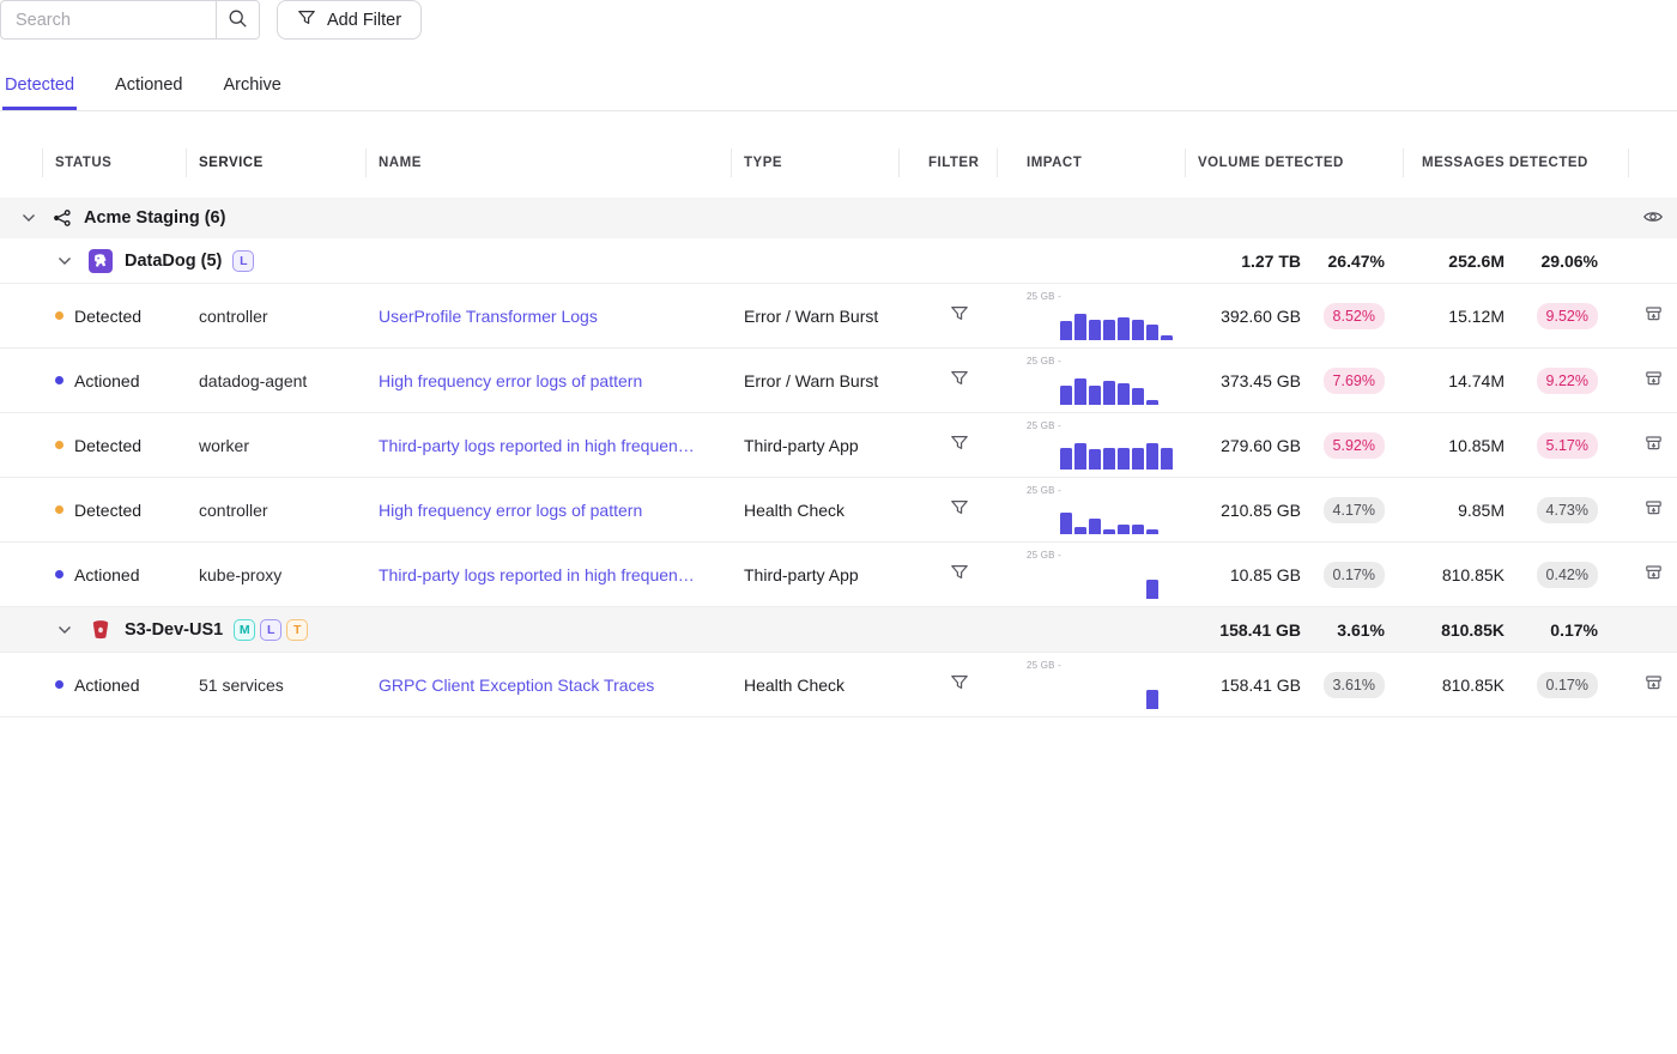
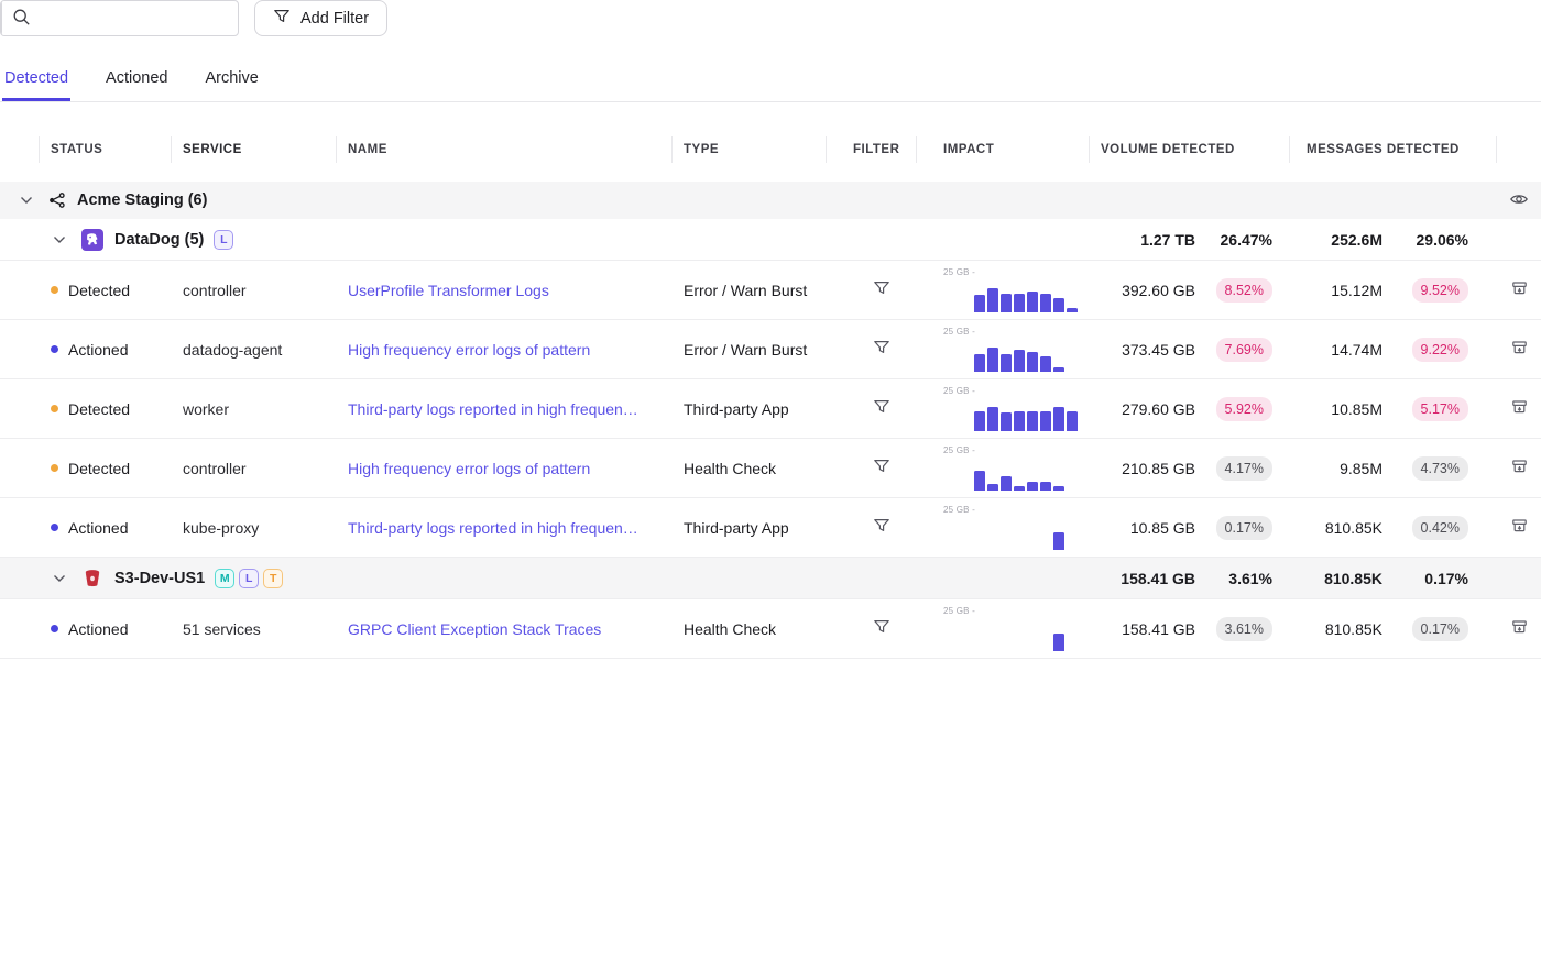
- Search
  Add Filter
  Detected
  Actioned
  Archive
  STATUS
  SERVICE
  NAME
  TYPE
  FILTER
  IMPACT
  VOLUME DETECTED
  MESSAGES DETECTED
  Acme Staging (6)
  DataDog (5)
  L
  1.27 TB
  26.47%
  252.6M
  29.06%
  Detected
  controller
  UserProfile Transformer Logs
  Error / Warn Burst
  25 GB -
  392.60 GB
  8.52%
  15.12M
  9.52%
  Actioned
  datadog-agent
  High frequency error logs of pattern
  Error / Warn Burst
  25 GB -
  373.45 GB
  7.69%
  14.74M
  9.22%
  Detected
  worker
  Third-party logs reported in high frequen…
  Third-party App
  25 GB -
  279.60 GB
  5.92%
  10.85M
  5.17%
  Detected
  controller
  High frequency error logs of pattern
  Health Check
  25 GB -
  210.85 GB
  4.17%
  9.85M
  4.73%
  Actioned
  kube-proxy
  Third-party logs reported in high frequen…
  Third-party App
  25 GB -
  10.85 GB
  0.17%
  810.85K
  0.42%
  S3-Dev-US1
  M
  L
  T
  158.41 GB
  3.61%
  810.85K
  0.17%
  Actioned
  51 services
  GRPC Client Exception Stack Traces
  Health Check
  25 GB -
  158.41 GB
  3.61%
  810.85K
  0.17%
